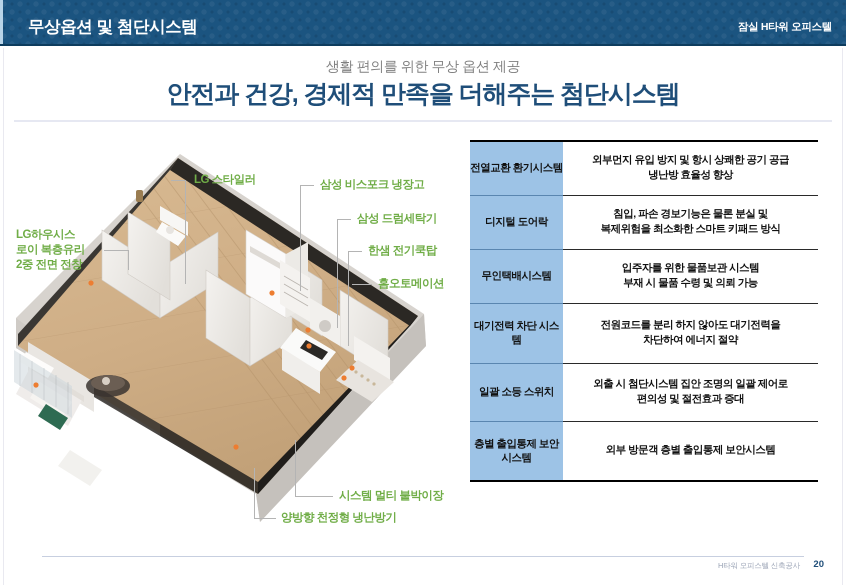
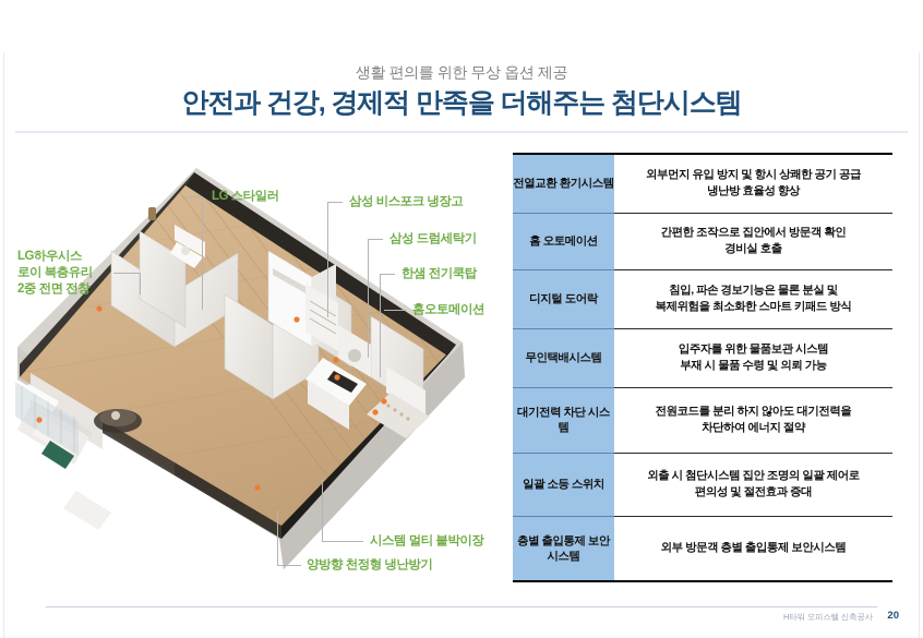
- 무상옵션 및 첨단시스템
- 잠실 H타워 오피스텔
  생활 편의를 위한 무상 옵션 제공
  안전과 건강, 경제적 만족을 더해주는 첨단시스템
  LG 스타일러
  삼성 비스포크 냉장고
  삼성 드럼세탁기
  한샘 전기쿡탑
  홈오토메이션
  LG하우시스
  로이 복층유리
  2중 전면 전창
  시스템 멀티 붙박이장
  양방향 천정형 냉난방기
  전열교환 환기시스템	외부먼지 유입 방지 및 항시 상쾌한 공기 공급 냉난방 효율성 향상
+ 홈 오토메이션	간편한 조작으로 집안에서 방문객 확인 경비실 호출
  디지털 도어락	침입, 파손 경보기능은 물론 분실 및 복제위험을 최소화한 스마트 키패드 방식
  무인택배시스템	입주자를 위한 물품보관 시스템 부재 시 물품 수령 및 의뢰 가능
  대기전력 차단 시스템	전원코드를 분리 하지 않아도 대기전력을 차단하여 에너지 절약
  일괄 소등 스위치	외출 시 첨단시스템 집안 조명의 일괄 제어로 편의성 및 절전효과 증대
  층별 출입통제 보안 시스템	외부 방문객 층별 출입통제 보안시스템
  H타워 오피스텔 신축공사
  20
